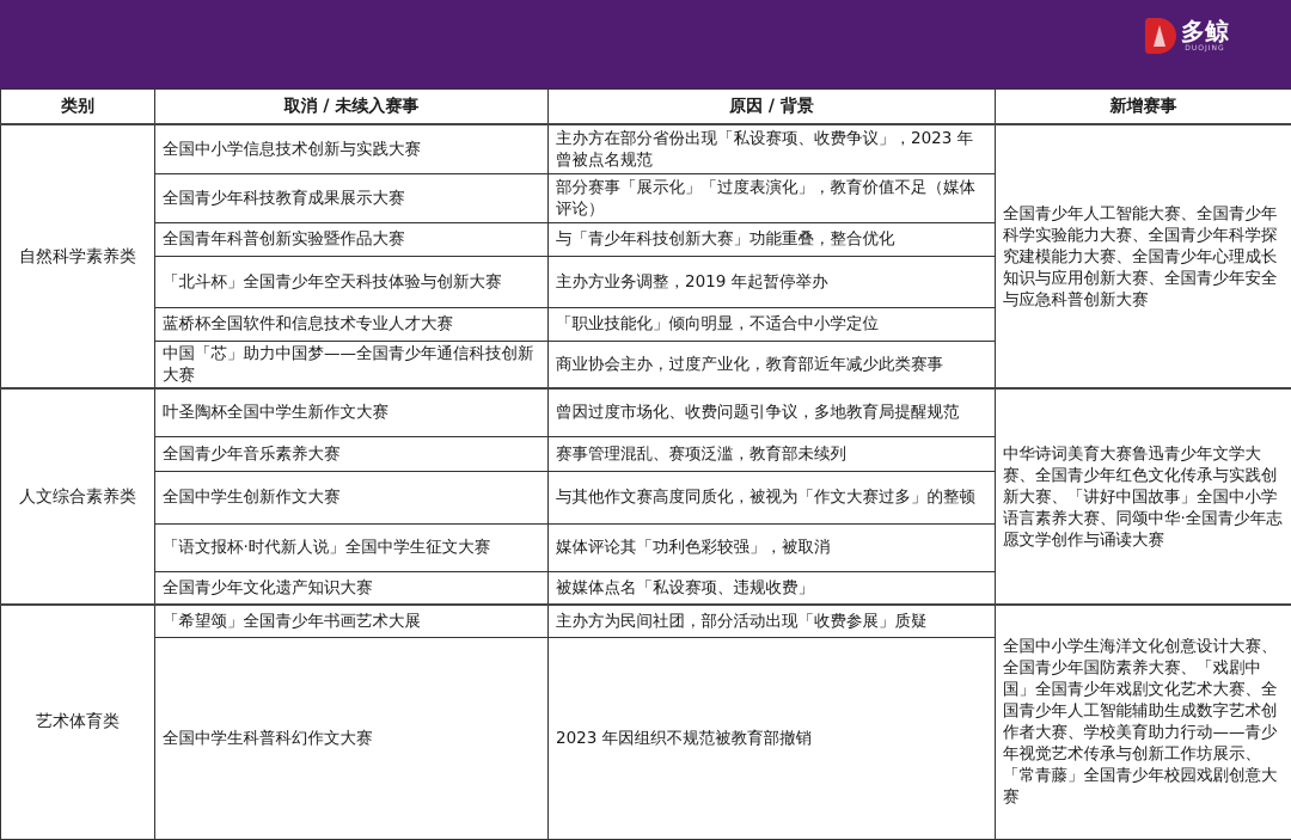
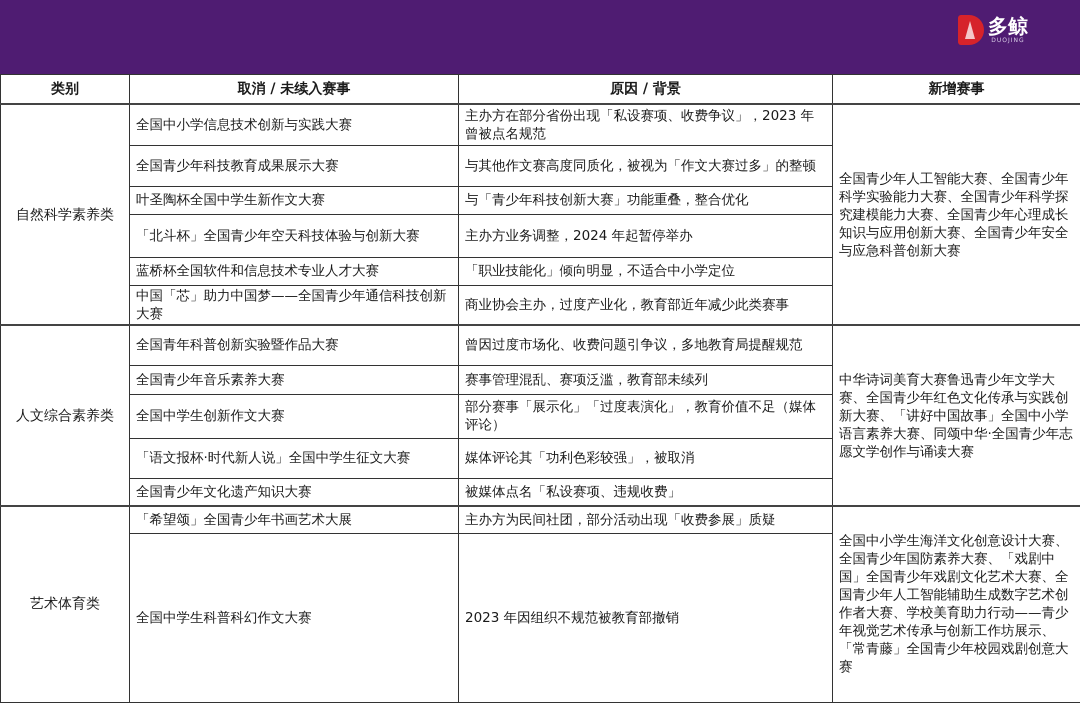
  多鲸
  类别	取消 / 未续入赛事	原因 / 背景	新增赛事
  自然科学素养类	全国中小学信息技术创新与实践大赛	主办方在部分省份出现「私设赛项、收费争议」，2023 年曾被点名规范	全国青少年人工智能大赛、全国青少年科学实验能力大赛、全国青少年科学探究建模能力大赛、全国青少年心理成长知识与应用创新大赛、全国青少年安全与应急科普创新大赛
- 全国青少年科技教育成果展示大赛	部分赛事「展示化」「过度表演化」，教育价值不足（媒体评论）
+ 全国青少年科技教育成果展示大赛	与其他作文赛高度同质化，被视为「作文大赛过多」的整顿
- 全国青年科普创新实验暨作品大赛	与「青少年科技创新大赛」功能重叠，整合优化
+ 叶圣陶杯全国中学生新作文大赛	与「青少年科技创新大赛」功能重叠，整合优化
- 「北斗杯」全国青少年空天科技体验与创新大赛	主办方业务调整，2019 年起暂停举办
+ 「北斗杯」全国青少年空天科技体验与创新大赛	主办方业务调整，2024 年起暂停举办
  蓝桥杯全国软件和信息技术专业人才大赛	「职业技能化」倾向明显，不适合中小学定位
  中国「芯」助力中国梦——全国青少年通信科技创新大赛	商业协会主办，过度产业化，教育部近年减少此类赛事
- 人文综合素养类	叶圣陶杯全国中学生新作文大赛	曾因过度市场化、收费问题引争议，多地教育局提醒规范	中华诗词美育大赛鲁迅青少年文学大赛、全国青少年红色文化传承与实践创新大赛、「讲好中国故事」全国中小学语言素养大赛、同颂中华·全国青少年志愿文学创作与诵读大赛
+ 人文综合素养类	全国青年科普创新实验暨作品大赛	曾因过度市场化、收费问题引争议，多地教育局提醒规范	中华诗词美育大赛鲁迅青少年文学大赛、全国青少年红色文化传承与实践创新大赛、「讲好中国故事」全国中小学语言素养大赛、同颂中华·全国青少年志愿文学创作与诵读大赛
  全国青少年音乐素养大赛	赛事管理混乱、赛项泛滥，教育部未续列
- 全国中学生创新作文大赛	与其他作文赛高度同质化，被视为「作文大赛过多」的整顿
+ 全国中学生创新作文大赛	部分赛事「展示化」「过度表演化」，教育价值不足（媒体评论）
  「语文报杯·时代新人说」全国中学生征文大赛	媒体评论其「功利色彩较强」，被取消
  全国青少年文化遗产知识大赛	被媒体点名「私设赛项、违规收费」
  艺术体育类	「希望颂」全国青少年书画艺术大展	主办方为民间社团，部分活动出现「收费参展」质疑	全国中小学生海洋文化创意设计大赛、全国青少年国防素养大赛、「戏剧中国」全国青少年戏剧文化艺术大赛、全国青少年人工智能辅助生成数字艺术创作者大赛、学校美育助力行动——青少年视觉艺术传承与创新工作坊展示、「常青藤」全国青少年校园戏剧创意大赛
  全国中学生科普科幻作文大赛	2023 年因组织不规范被教育部撤销
